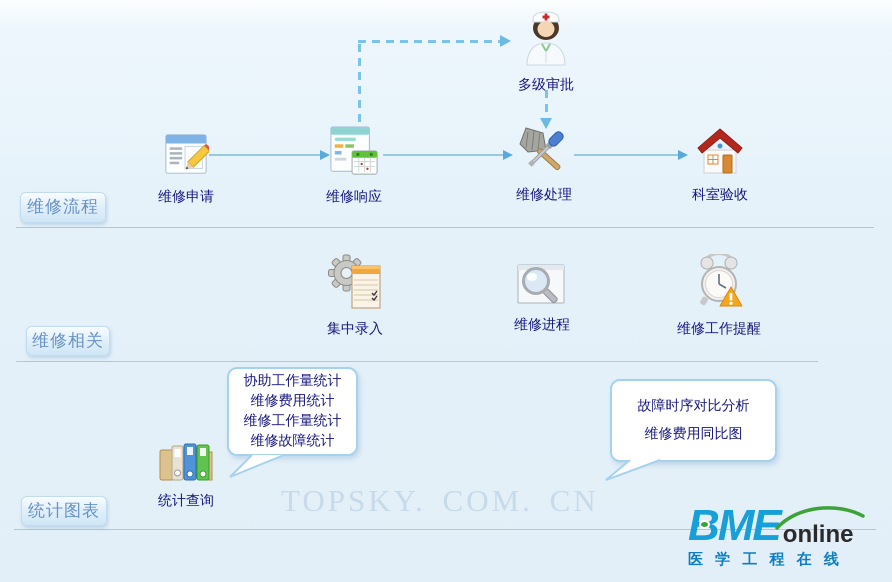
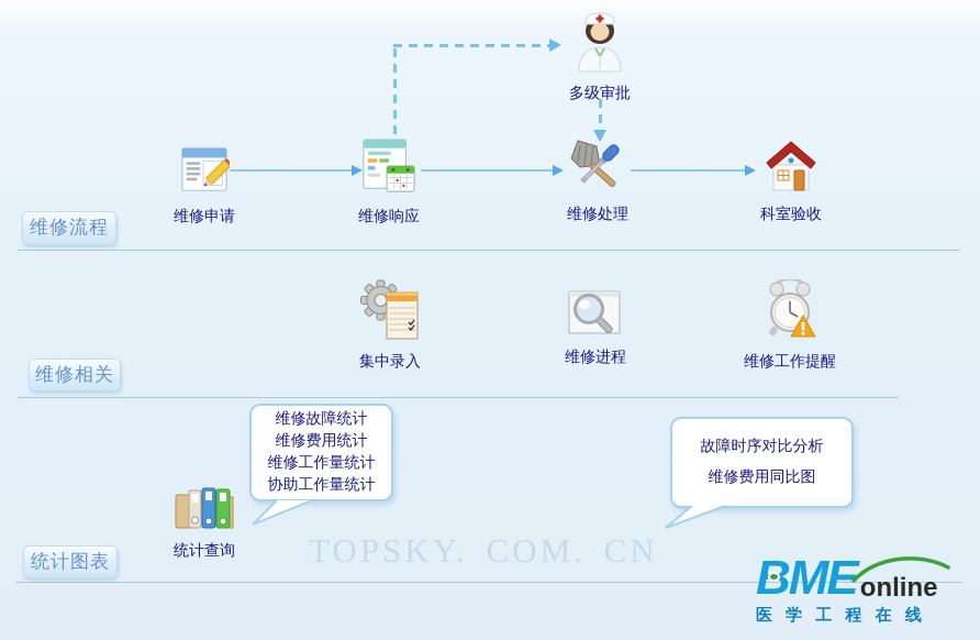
  维修流程
  维修相关
  统计图表
  维修申请
  维修响应
  多级审批
  维修处理
  科室验收
  集中录入
  维修进程
  维修工作提醒
  统计查询
- 协助工作量统计
+ 维修故障统计
  维修费用统计
  维修工作量统计
- 维修故障统计
+ 协助工作量统计
  故障时序对比分析
  维修费用同比图
  TOPSKY. COM. CN
  online
  医 学 工 程 在 线
